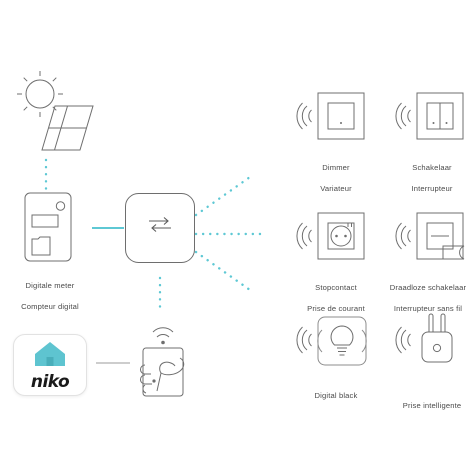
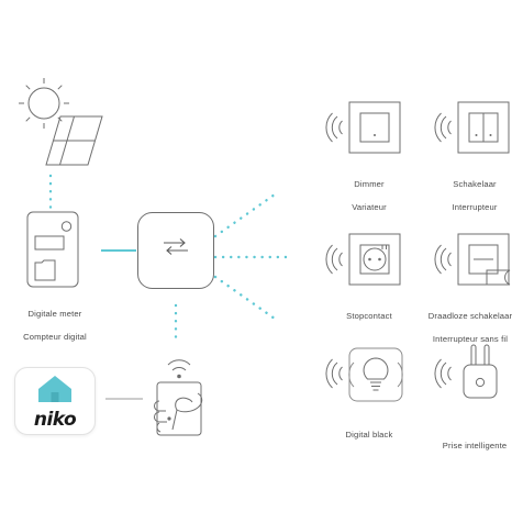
  Digitale meter
  Compteur digital
  niko
  Dimmer
  Variateur
  Schakelaar
  Interrupteur
  Stopcontact
- Prise de courant
  Draadloze schakelaar
  Interrupteur sans fil
  Digital black
  Prise intelligente
